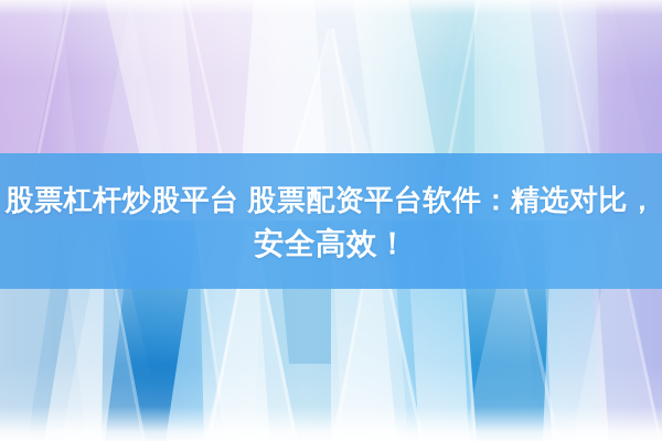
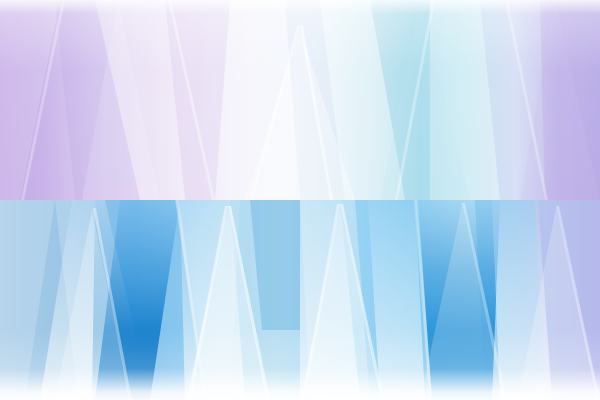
- 股票杠杆炒股平台 股票配资平台软件：精选对比，
- 安全高效！
